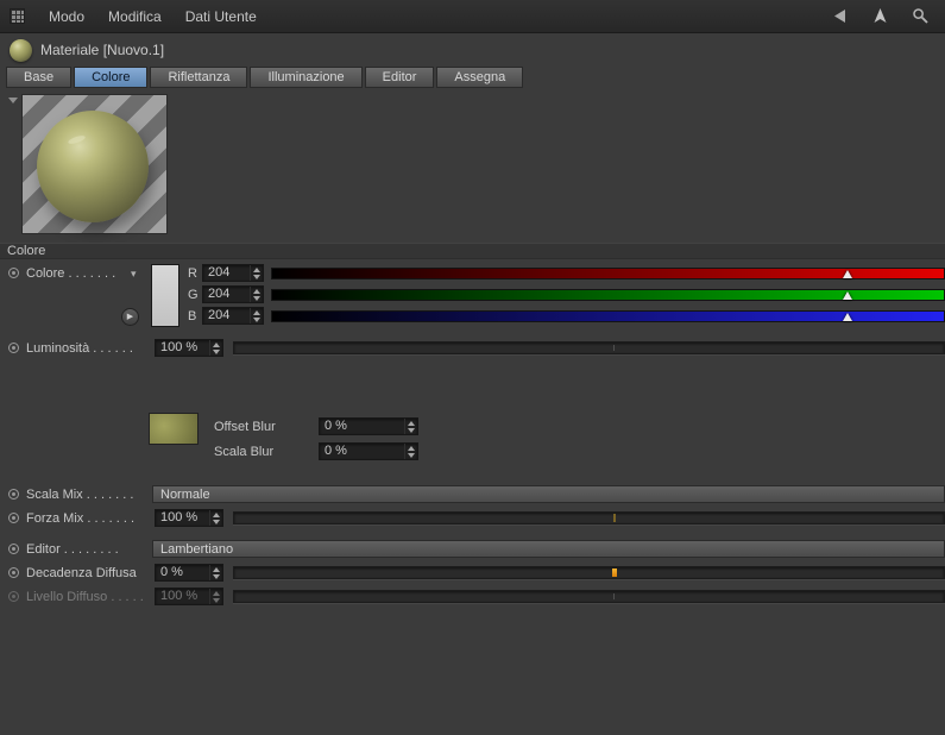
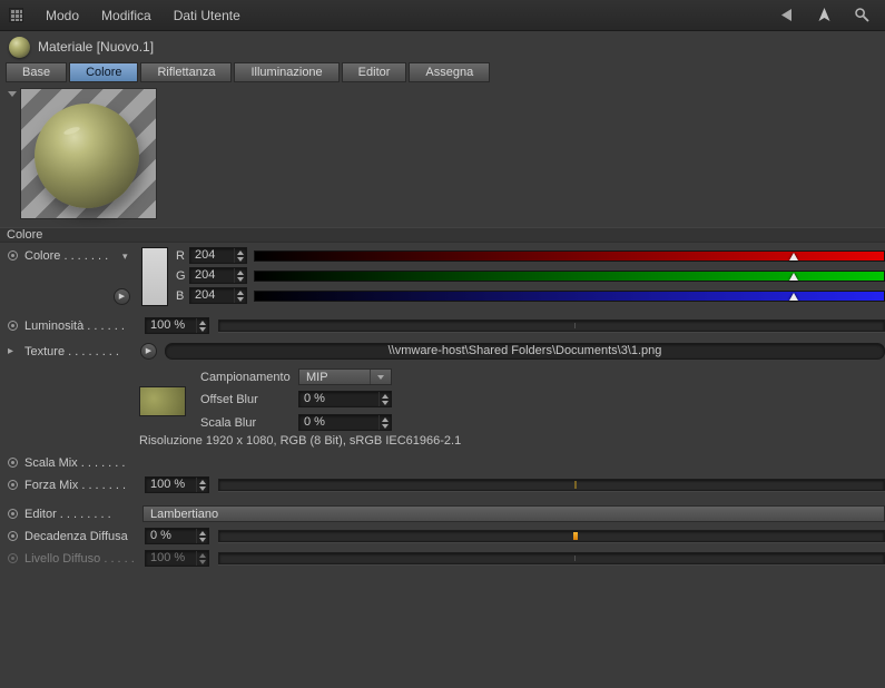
  Modo
  Modifica
  Dati Utente
  Materiale [Nuovo.1]
  Base
  Colore
  Riflettanza
  Illuminazione
  Editor
  Assegna
  Colore
  Colore . . . . . . .
  ▾
  R
  204
  G
  204
  B
  204
  Luminosità . . . . . .
  100 %
+ ▸
+ Texture . . . . . . . .
+ \\vmware-host\Shared Folders\Documents\3\1.png
+ Campionamento
+ MIP
  Offset Blur
  0 %
  Scala Blur
  0 %
+ Risoluzione 1920 x 1080, RGB (8 Bit), sRGB IEC61966-2.1
  Scala Mix . . . . . . .
- Normale
  Forza Mix . . . . . . .
  100 %
  Editor . . . . . . . .
  Lambertiano
  Decadenza Diffusa
  0 %
  Livello Diffuso . . . . .
  100 %
